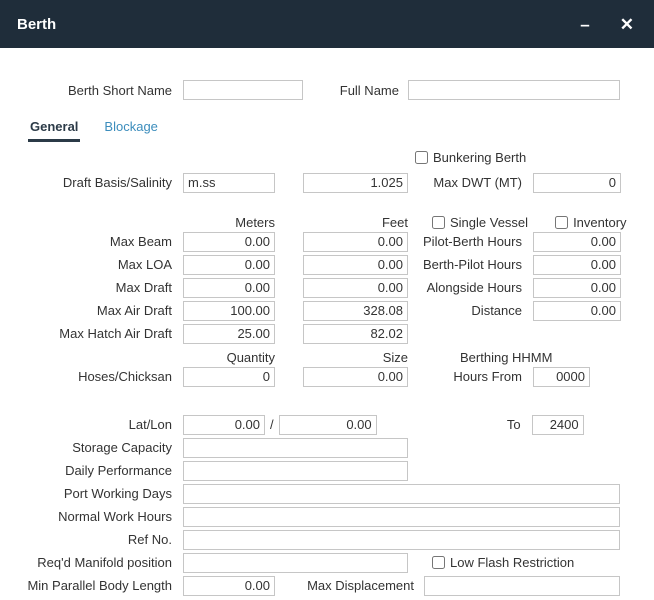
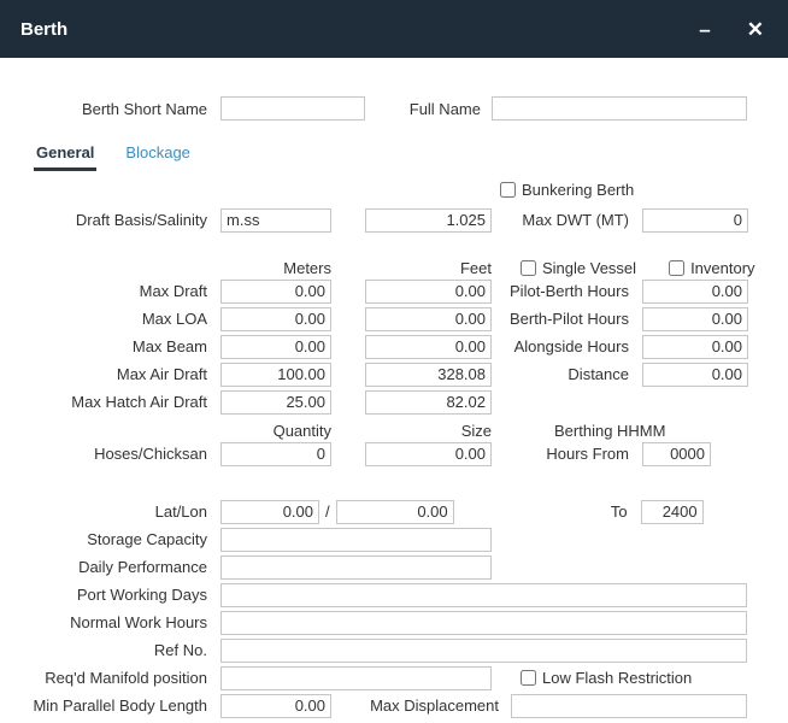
  Berth
  –
  ✕
  Berth Short Name
  Full Name
  General
  Blockage
  Bunkering Berth
  Draft Basis/Salinity
  m.ss
  1.025
  Max DWT (MT)
  0
  Meters
  Feet
  Single Vessel
  Inventory
- Max Beam
+ Max Draft
  0.00
  0.00
  Pilot-Berth Hours
  0.00
  Max LOA
  0.00
  0.00
  Berth-Pilot Hours
  0.00
- Max Draft
+ Max Beam
  0.00
  0.00
  Alongside Hours
  0.00
  Max Air Draft
  100.00
  328.08
  Distance
  0.00
  Max Hatch Air Draft
  25.00
  82.02
  Quantity
  Size
  Berthing HHMM
  Hoses/Chicksan
  0
  0.00
  Hours From
  0000
  Lat/Lon
  0.00
  /
  0.00
  To
  2400
  Storage Capacity
  Daily Performance
  Port Working Days
  Normal Work Hours
  Ref No.
  Req'd Manifold position
  Low Flash Restriction
  Min Parallel Body Length
  0.00
  Max Displacement
